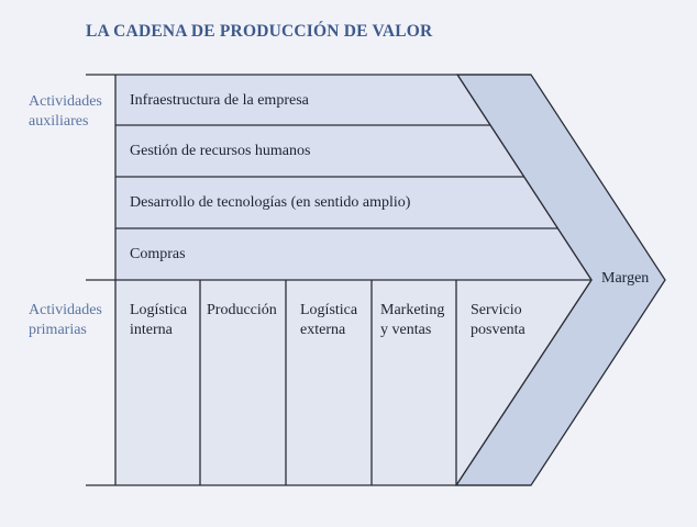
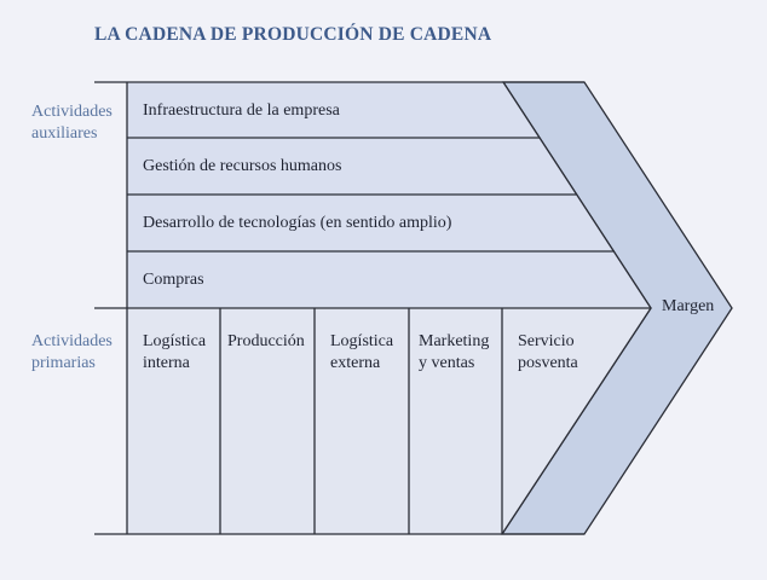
- LA CADENA DE PRODUCCIÓN DE VALOR
+ LA CADENA DE PRODUCCIÓN DE CADENA
  Actividades
  auxiliares
  Actividades
  primarias
  Infraestructura de la empresa
  Gestión de recursos humanos
  Desarrollo de tecnologías (en sentido amplio)
  Compras
  Logística
  interna
  Producción
  Logística
  externa
  Marketing
  y ventas
  Servicio
  posventa
  Margen
